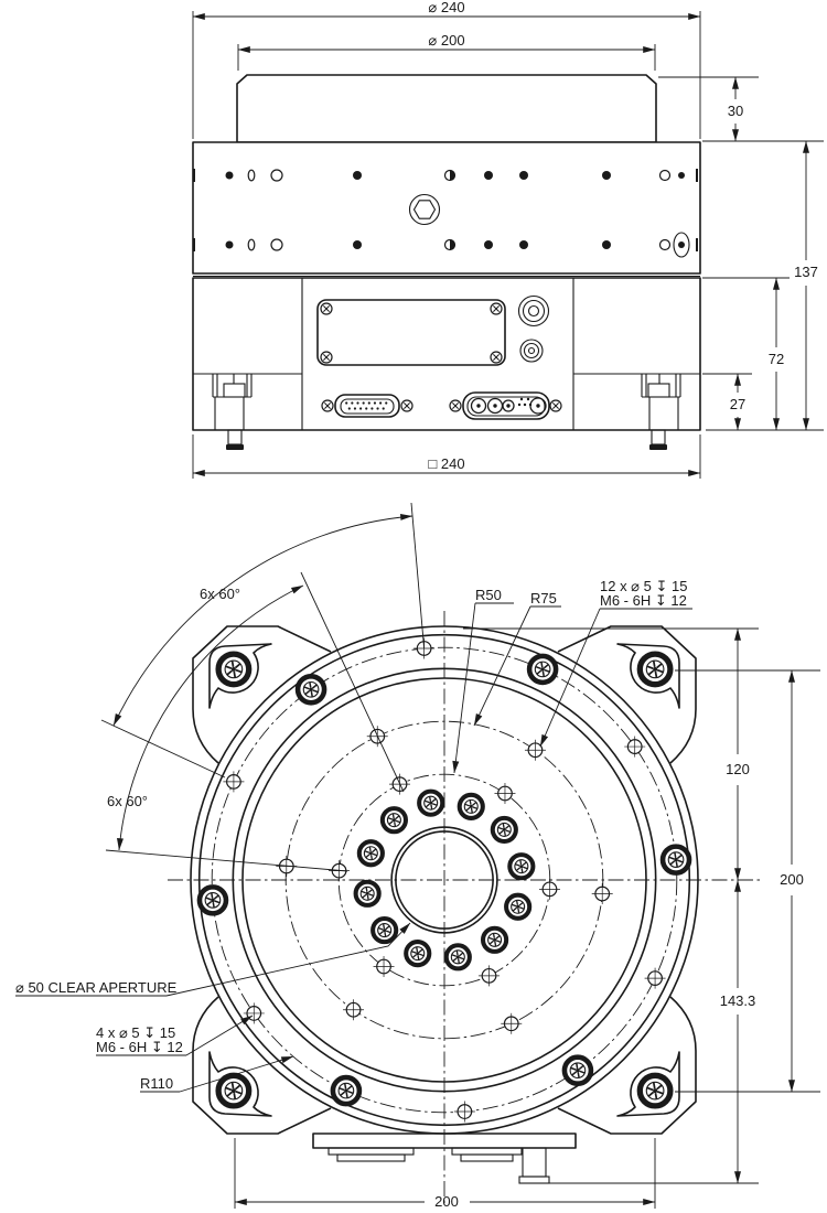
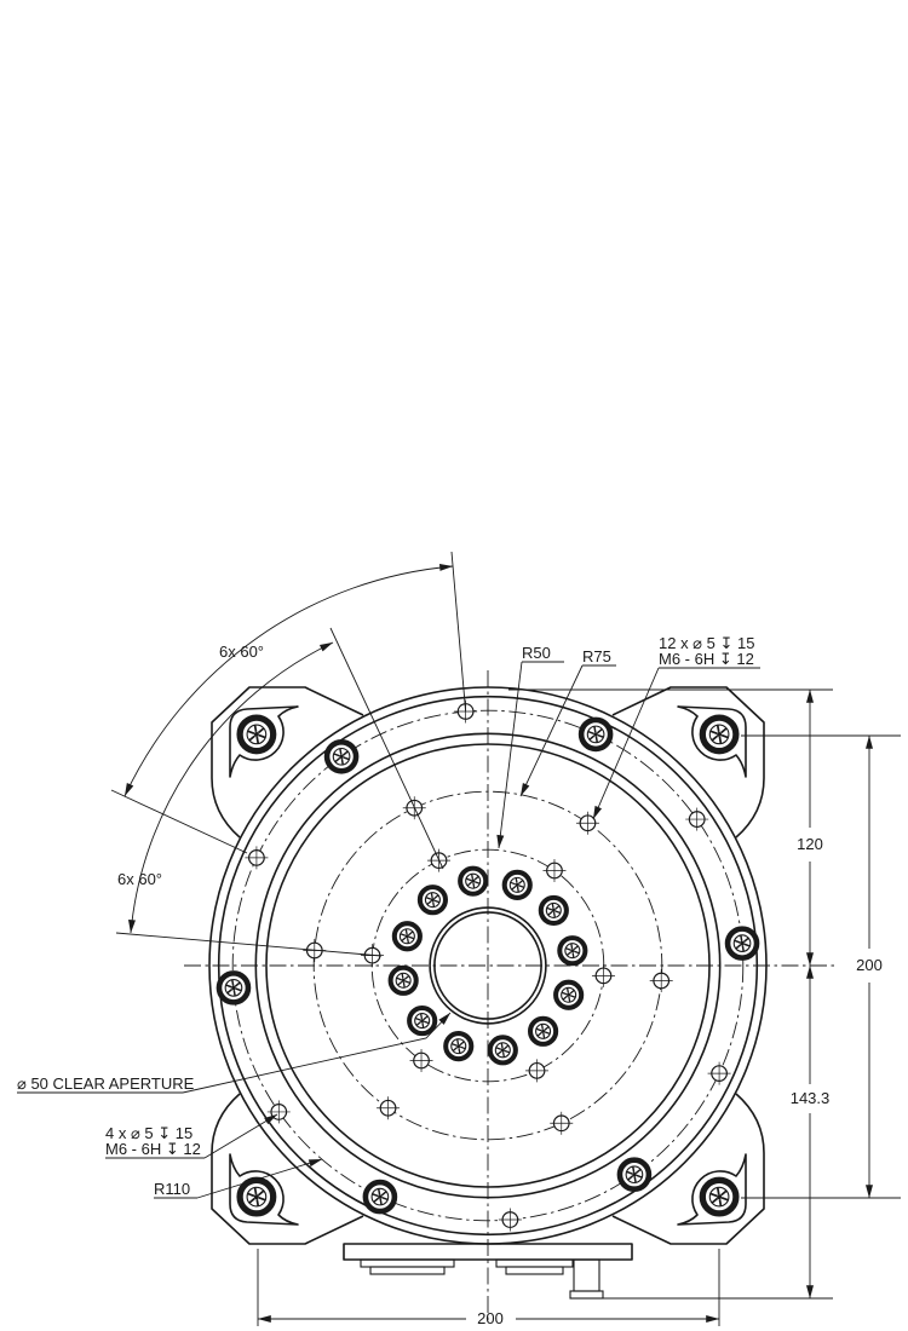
- ⌀ 240
- ⌀ 200
- 30
- 137
- 72
- 27
- □ 240
  6x 60°
  6x 60°
  R50
  R75
  12 x ⌀ 5 ↧ 15
  M6 - 6H ↧ 12
  ⌀ 50 CLEAR APERTURE
  4 x ⌀ 5 ↧ 15
  M6 - 6H ↧ 12
  R110
  120
  200
  143.3
  200
